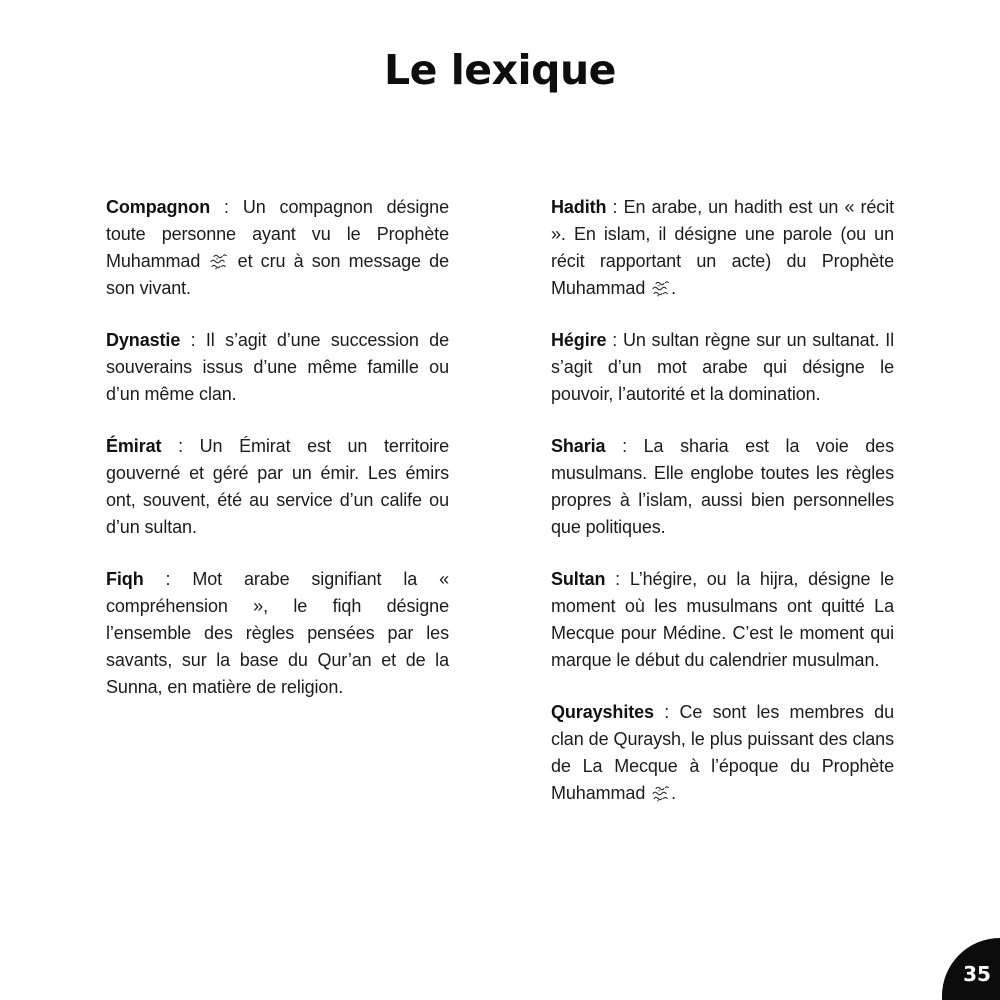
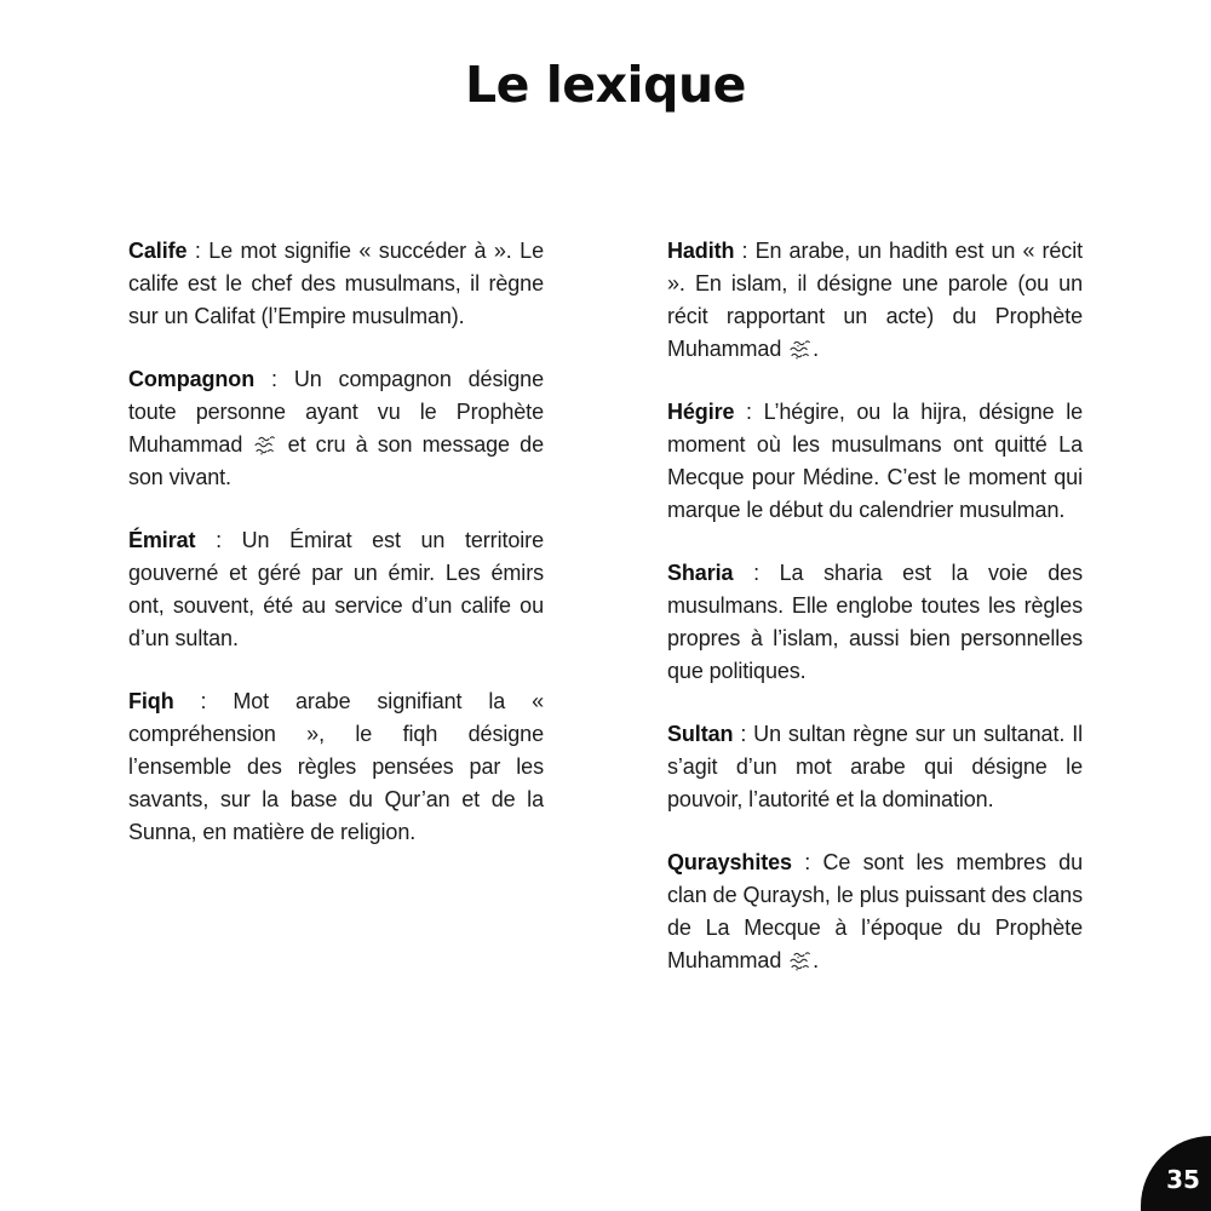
  Le lexique
+ Calife : Le mot signifie « succéder à ». Le calife est le chef des musulmans, il règne sur un Califat (l’Empire musulman).
  Compagnon : Un compagnon désigne toute personne ayant vu le Prophète Muhammad et cru à son message de son vivant.
- Dynastie : Il s’agit d’une succession de souverains issus d’une même famille ou d’un même clan.
  Émirat : Un Émirat est un territoire gouverné et géré par un émir. Les émirs ont, souvent, été au service d’un calife ou d’un sultan.
  Fiqh : Mot arabe signifiant la « compréhension », le fiqh désigne l’ensemble des règles pensées par les savants, sur la base du Qur’an et de la Sunna, en matière de religion.
  Hadith : En arabe, un hadith est un « récit ». En islam, il désigne une parole (ou un récit rapportant un acte) du Prophète Muhammad .
- Hégire : Un sultan règne sur un sultanat. Il s’agit d’un mot arabe qui désigne le pouvoir, l’autorité et la domination.
+ Hégire : L’hégire, ou la hijra, désigne le moment où les musulmans ont quitté La Mecque pour Médine. C’est le moment qui marque le début du calendrier musulman.
  Sharia : La sharia est la voie des musulmans. Elle englobe toutes les règles propres à l’islam, aussi bien personnelles que politiques.
- Sultan : L’hégire, ou la hijra, désigne le moment où les musulmans ont quitté La Mecque pour Médine. C’est le moment qui marque le début du calendrier musulman.
+ Sultan : Un sultan règne sur un sultanat. Il s’agit d’un mot arabe qui désigne le pouvoir, l’autorité et la domination.
  Qurayshites : Ce sont les membres du clan de Quraysh, le plus puissant des clans de La Mecque à l’époque du Prophète Muhammad .
  35
